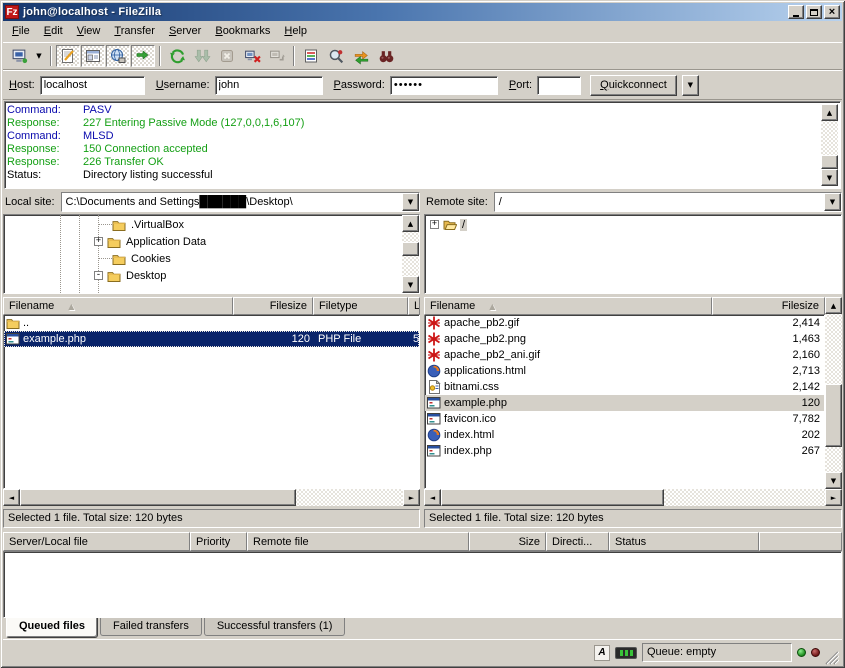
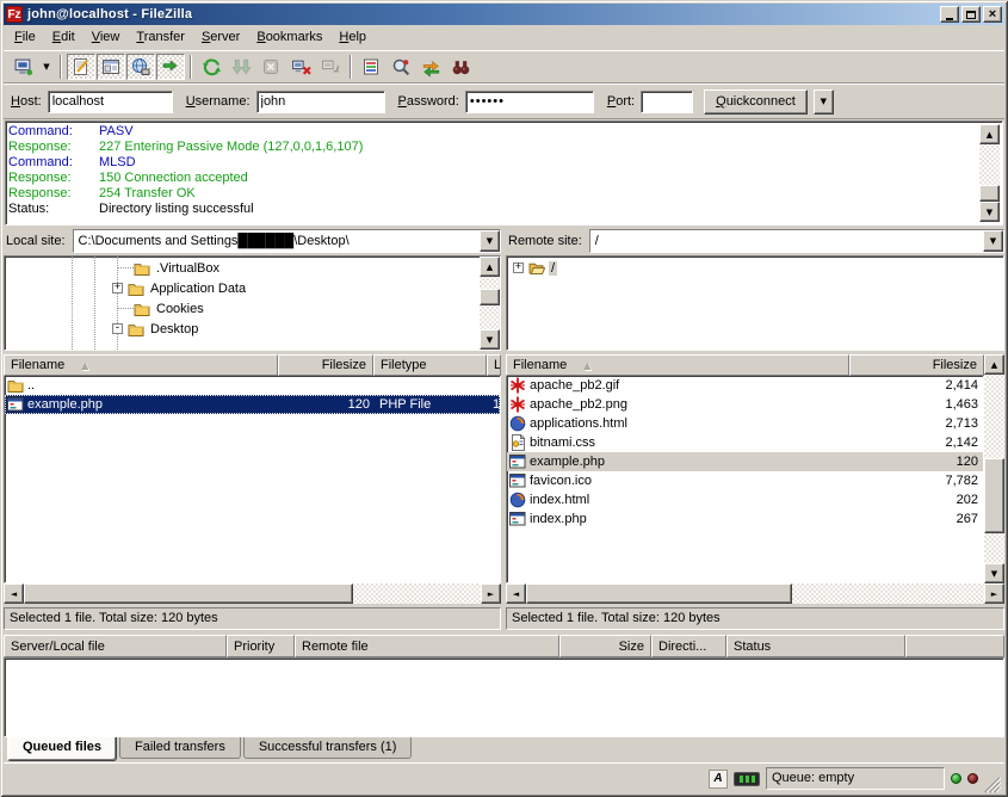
  Fz
  john@localhost - FileZilla
  ×
  File
  Edit
  View
  Transfer
  Server
  Bookmarks
  Help
  ▼
  Host:
  localhost
  Username:
  john
  Password:
  ••••••
  Port:
  Quickconnect
  ▼
  Command:
  PASV
  Response:
  227 Entering Passive Mode (127,0,0,1,6,107)
  Command:
  MLSD
  Response:
  150 Connection accepted
  Response:
- 226 Transfer OK
+ 254 Transfer OK
  Status:
  Directory listing successful
  ▲
  ▼
  Local site:
  C:\Documents and Settings██████\Desktop\
  ▼
  .VirtualBox
  +
  Application Data
  Cookies
  -
  Desktop
  ▲
  ▼
  Filename
  ▲
  Filesize
  Filetype
  L
  ..
  example.php
  120
  PHP File
- 5
+ 1
  ◄
  ►
  Selected 1 file. Total size: 120 bytes
  Remote site:
  /
  ▼
  +
  /
  Filename
  ▲
  Filesize
  apache_pb2.gif
  2,414
  apache_pb2.png
  1,463
- apache_pb2_ani.gif
- 2,160
  applications.html
  2,713
  bitnami.css
  2,142
  example.php
  120
  favicon.ico
  7,782
  index.html
  202
  index.php
  267
  ▲
  ▼
  ◄
  ►
  Selected 1 file. Total size: 120 bytes
  Server/Local file
  Priority
  Remote file
  Size
  Directi...
  Status
  Queued files
  Failed transfers
  Successful transfers (1)
  A
  Queue: empty
